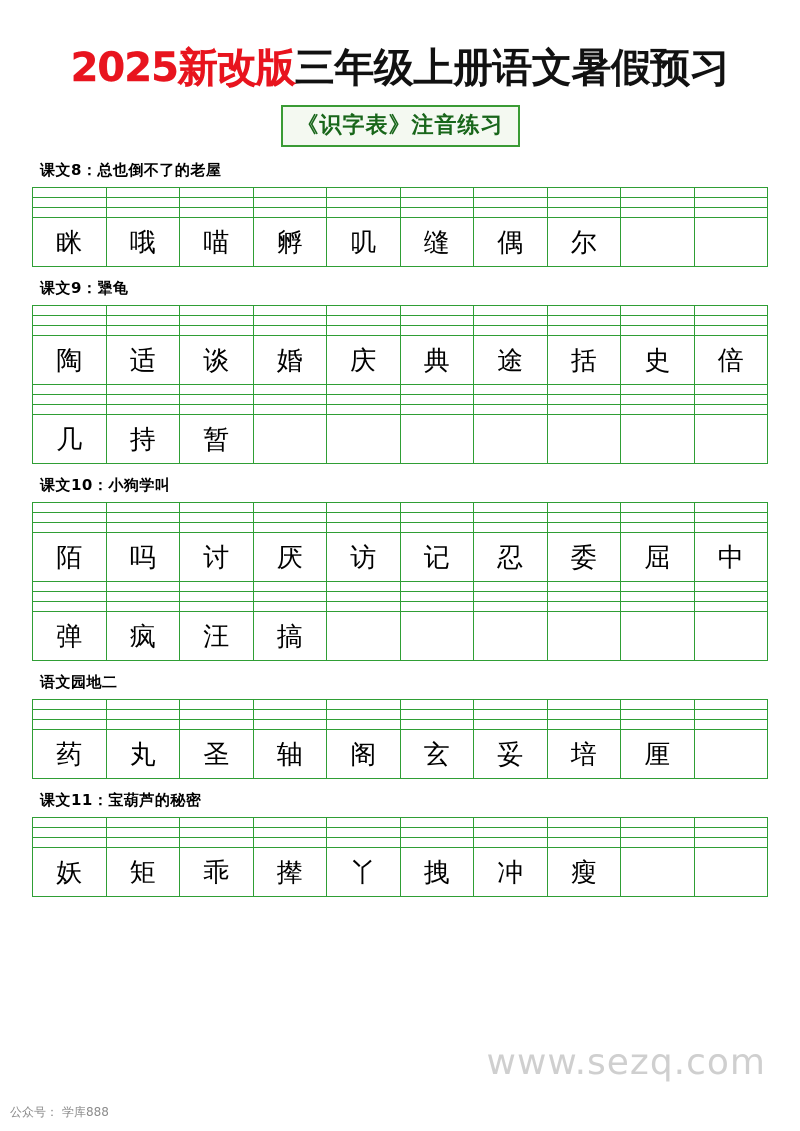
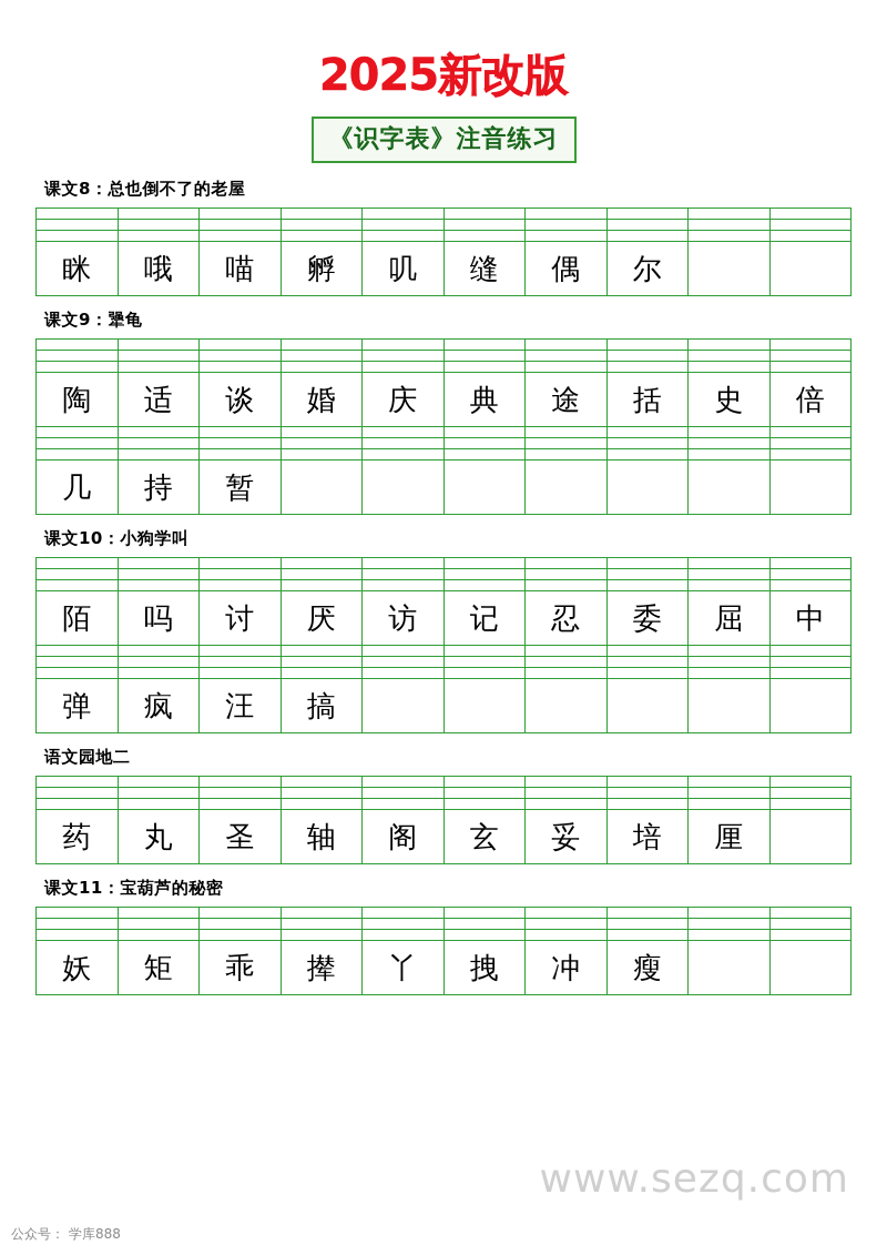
  2025新改版
- 三年级上册语文暑假预习
  《识字表》注音练习
  课文8：总也倒不了的老屋
  眯	哦	喵	孵	叽	缝	偶	尔
  课文9：犟龟
  陶	适	谈	婚	庆	典	途	括	史	倍
  几	持	暂
  课文10：小狗学叫
  陌	吗	讨	厌	访	记	忍	委	屈	中
  弹	疯	汪	搞
  语文园地二
  药	丸	圣	轴	阁	玄	妥	培	厘
  课文11：宝葫芦的秘密
  妖	矩	乖	撵	丫	拽	冲	瘦
  www.sezq.com
  公众号： 学库888
